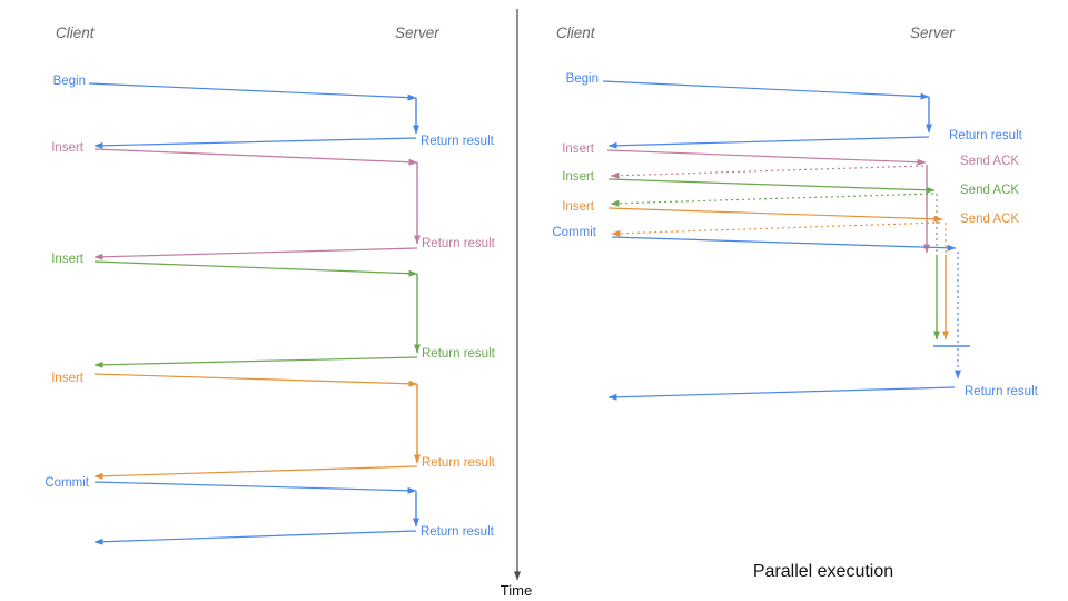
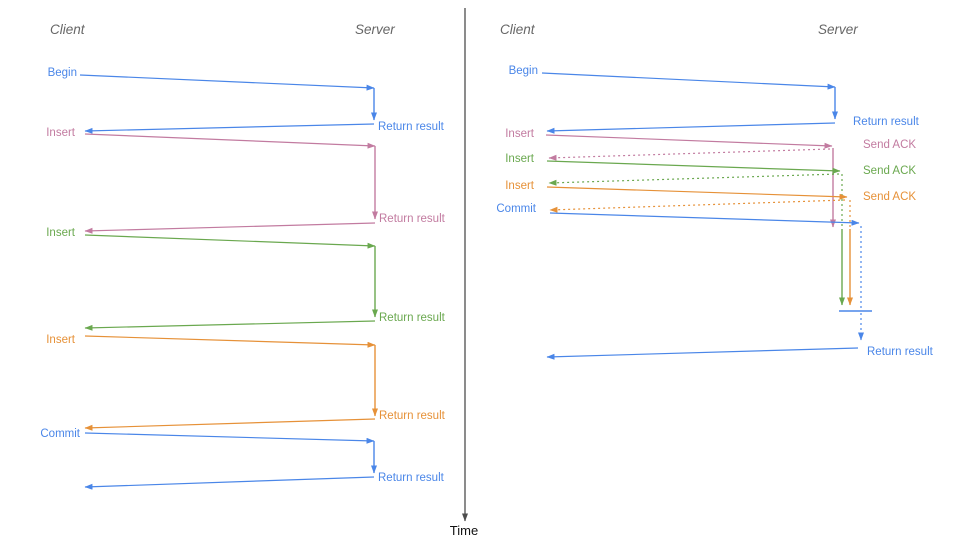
  Time
  Client
  Server
  Begin
  Return result
  Insert
  Return result
  Insert
  Return result
  Insert
  Return result
  Commit
  Return result
  Client
  Server
  Begin
  Return result
  Insert
  Send ACK
  Insert
  Send ACK
  Insert
  Send ACK
  Commit
  Return result
- Parallel execution
